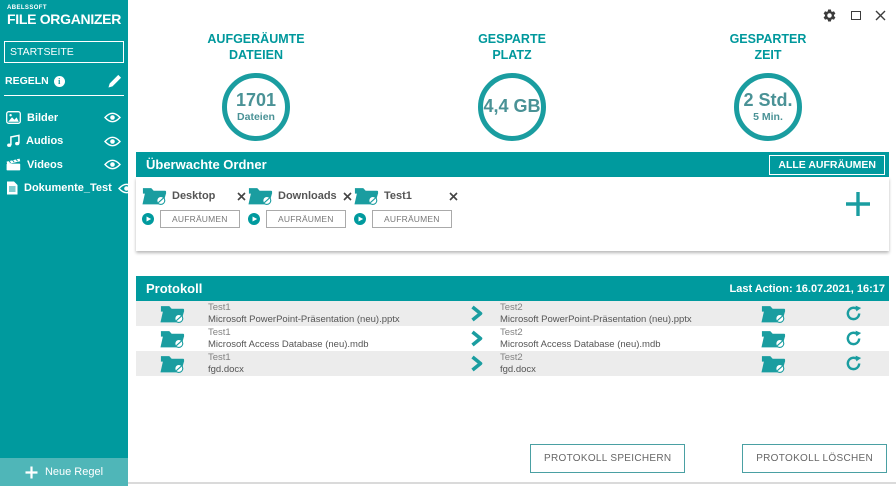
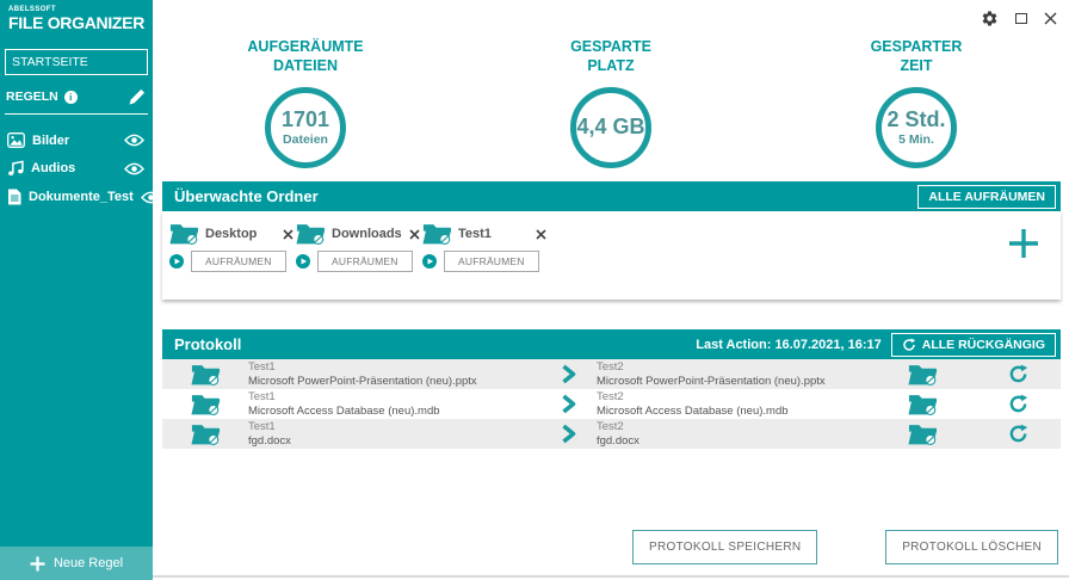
  FILE ORGANIZER
  STARTSEITE
  REGELN
  i
  Bilder
  Audios
- Videos
  Dokumente_Test
  Neue Regel
  AUFGERÄUMTE
  DATEIEN
  1701
  Dateien
  GESPARTE
  PLATZ
  4,4 GB
  GESPARTER
  ZEIT
  2 Std.
  5 Min.
  Überwachte Ordner
  ALLE AUFRÄUMEN
  Desktop
  AUFRÄUMEN
  Downloads
  AUFRÄUMEN
  Test1
  AUFRÄUMEN
  Protokoll
  Last Action: 16.07.2021, 16:17
+ ALLE RÜCKGÄNGIG
  Test1
  Microsoft PowerPoint-Präsentation (neu).pptx
  Test2
  Microsoft PowerPoint-Präsentation (neu).pptx
  Test1
  Microsoft Access Database (neu).mdb
  Test2
  Microsoft Access Database (neu).mdb
  Test1
  fgd.docx
  Test2
  fgd.docx
  PROTOKOLL SPEICHERN
  PROTOKOLL LÖSCHEN
